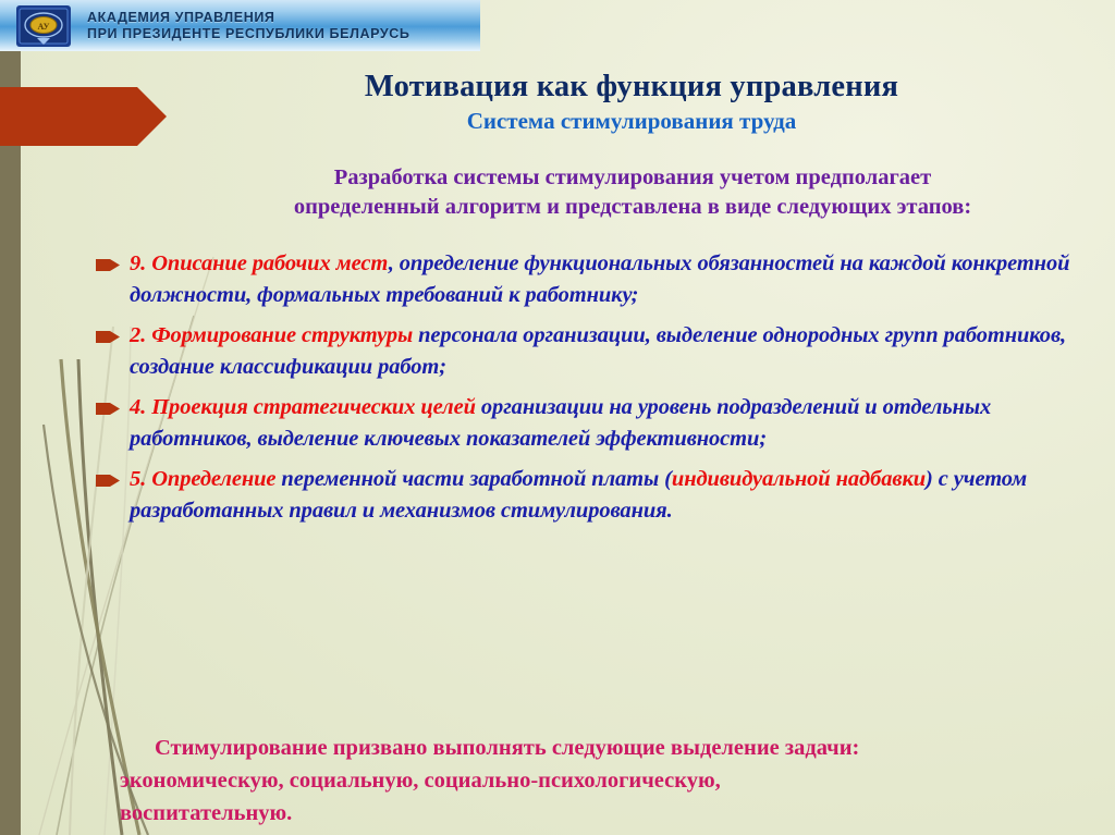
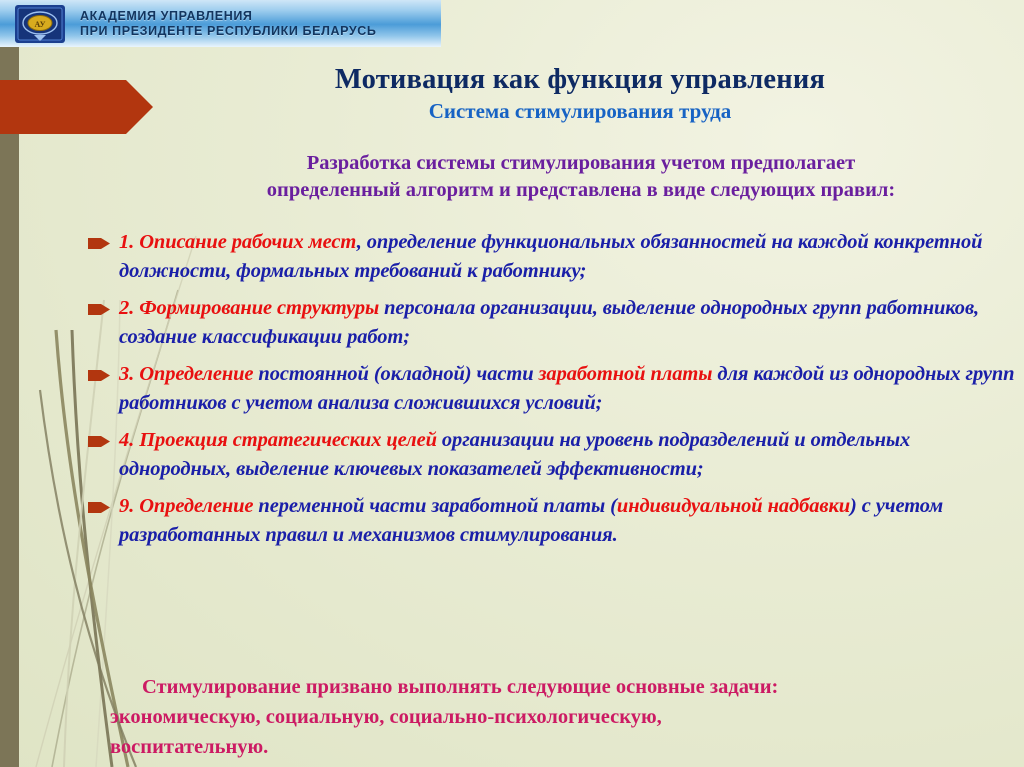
  АУ
  АКАДЕМИЯ УПРАВЛЕНИЯ
  ПРИ ПРЕЗИДЕНТЕ РЕСПУБЛИКИ БЕЛАРУСЬ
  Мотивация как функция управления
  Система стимулирования труда
  Разработка системы стимулирования учетом предполагает
- определенный алгоритм и представлена в виде следующих этапов:
+ определенный алгоритм и представлена в виде следующих правил:
- 9. Описание рабочих мест, определение функциональных обязанностей на каждой конкретной должности, формальных требований к работнику;
+ 1. Описание рабочих мест, определение функциональных обязанностей на каждой конкретной должности, формальных требований к работнику;
  2. Формирование структуры персонала организации, выделение однородных групп работников, создание классификации работ;
+ 3. Определение постоянной (окладной) части заработной платы для каждой из однородных групп работников с учетом анализа сложившихся условий;
- 4. Проекция стратегических целей организации на уровень подразделений и отдельных работников, выделение ключевых показателей эффективности;
+ 4. Проекция стратегических целей организации на уровень подразделений и отдельных однородных, выделение ключевых показателей эффективности;
- 5. Определение переменной части заработной платы (индивидуальной надбавки) с учетом разработанных правил и механизмов стимулирования.
+ 9. Определение переменной части заработной платы (индивидуальной надбавки) с учетом разработанных правил и механизмов стимулирования.
- Стимулирование призвано выполнять следующие выделение задачи:
+ Стимулирование призвано выполнять следующие основные задачи:
  экономическую, социальную, социально-психологическую,
  воспитательную.
